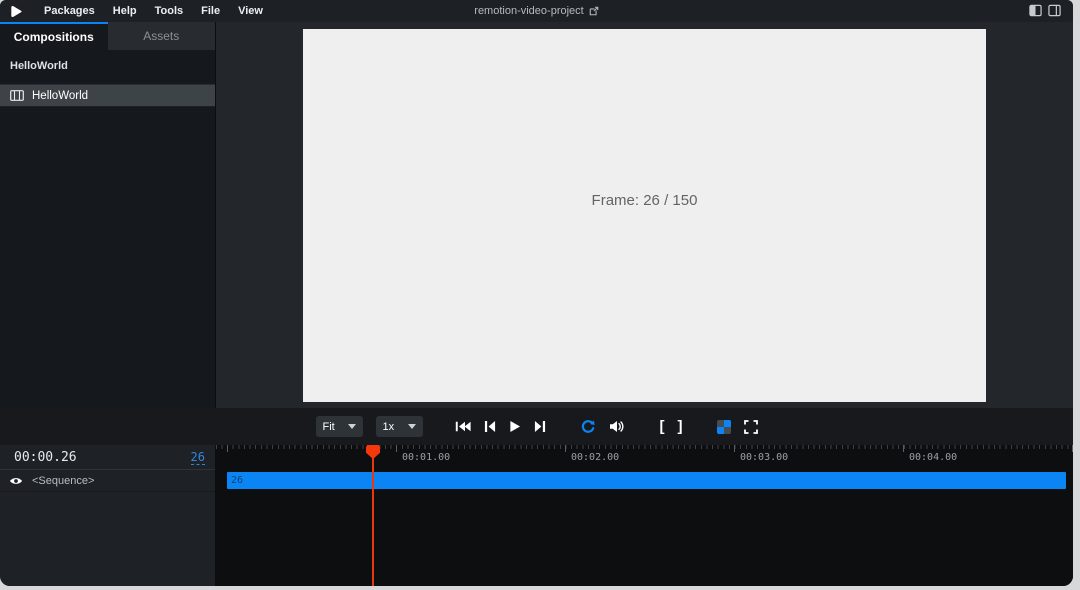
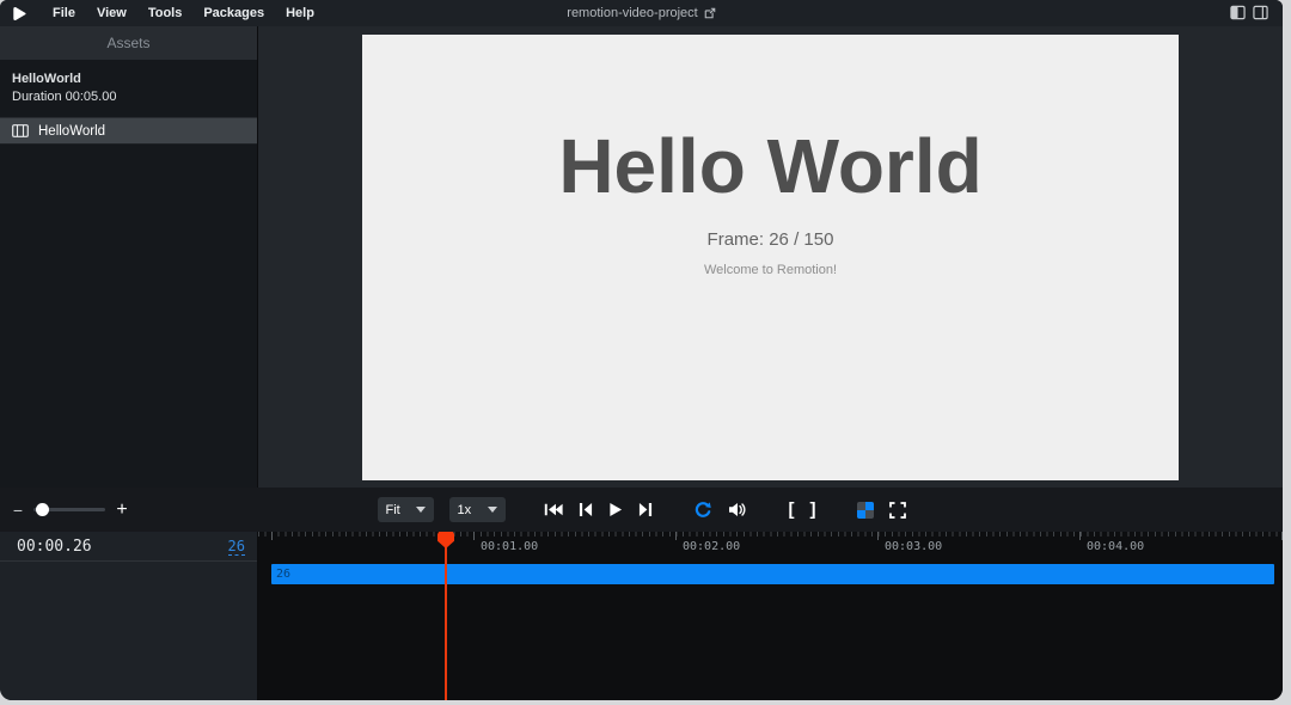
- Packages
+ File
- Help
+ View
  Tools
- File
+ Packages
- View
+ Help
  remotion-video-project
- Compositions
  Assets
  HelloWorld
+ Duration 00:05.00
  HelloWorld
+ Hello World
  Frame: 26 / 150
+ Welcome to Remotion!
+ −
+ +
  Fit
  1x
  [
  ]
  00:00.26
  26
- <Sequence>
  00:01.00
  00:02.00
  00:03.00
  00:04.00
  26
